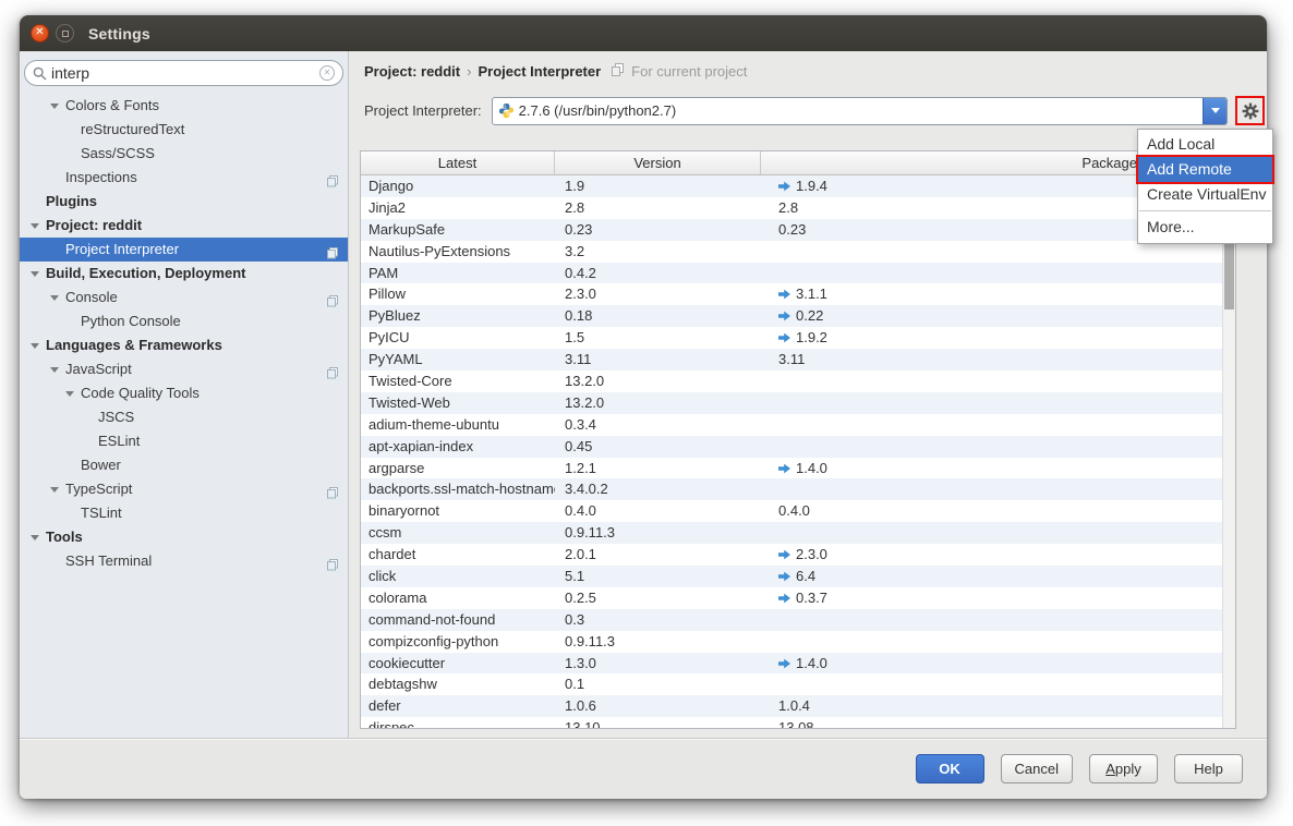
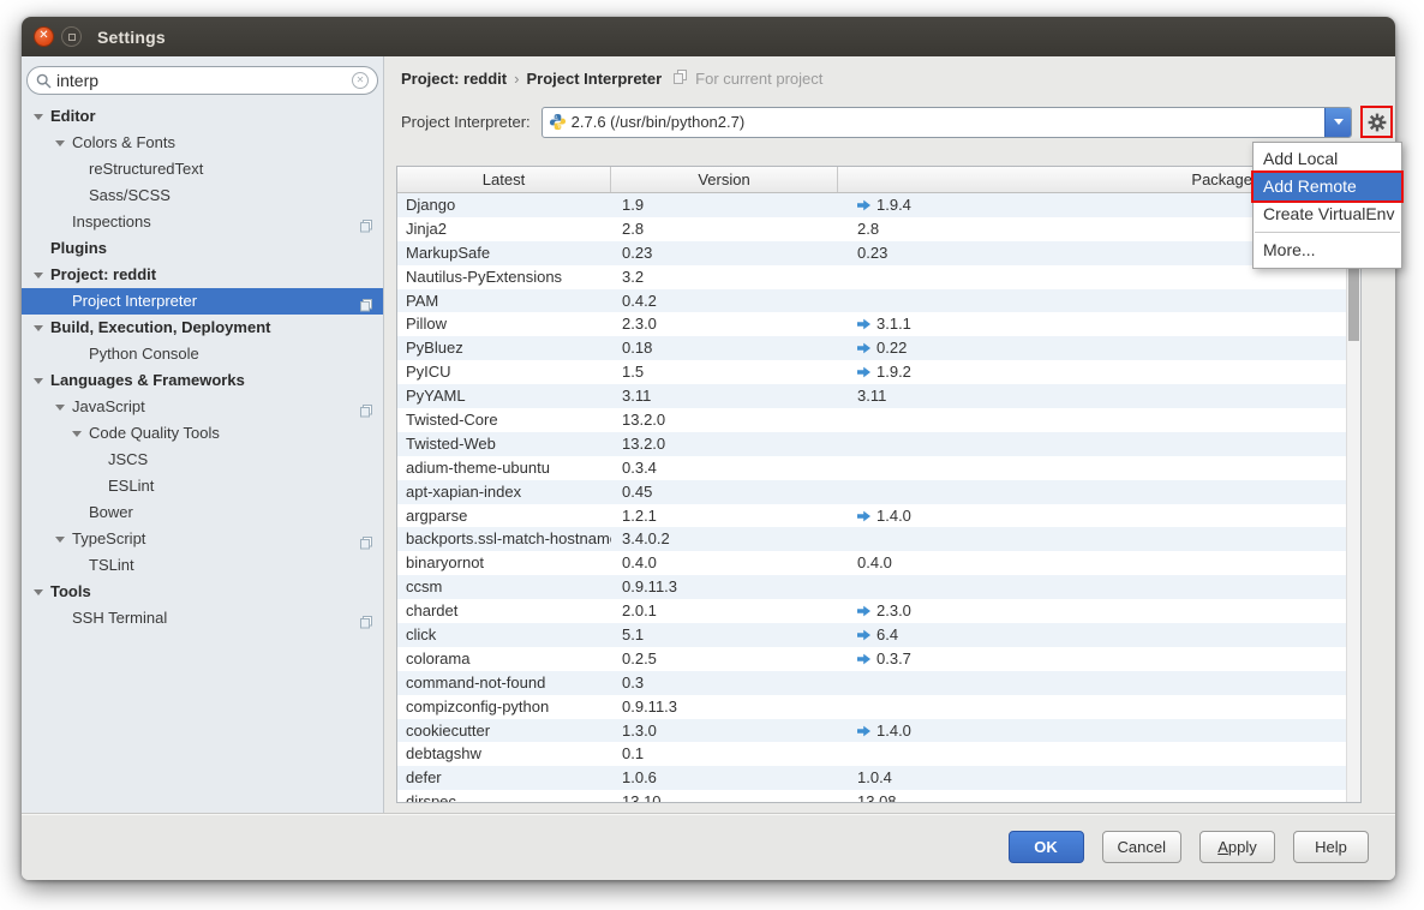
  ✕
  Settings
  interp
  ✕
+ Editor
  Colors & Fonts
  reStructuredText
  Sass/SCSS
  Inspections
  Plugins
  Project: reddit
  Project Interpreter
  Build, Execution, Deployment
- Console
  Python Console
  Languages & Frameworks
  JavaScript
  Code Quality Tools
  JSCS
  ESLint
  Bower
  TypeScript
  TSLint
  Tools
  SSH Terminal
  Project: reddit
  ›
  Project Interpreter
  For current project
  Project Interpreter:
  2.7.6 (/usr/bin/python2.7)
  Latest
  Version
  Package
  Django
  1.9
  1.9.4
  Jinja2
  2.8
  2.8
  MarkupSafe
  0.23
  0.23
  Nautilus-PyExtensions
  3.2
  PAM
  0.4.2
  Pillow
  2.3.0
  3.1.1
  PyBluez
  0.18
  0.22
  PyICU
  1.5
  1.9.2
  PyYAML
  3.11
  3.11
  Twisted-Core
  13.2.0
  Twisted-Web
  13.2.0
  adium-theme-ubuntu
  0.3.4
  apt-xapian-index
  0.45
  argparse
  1.2.1
  1.4.0
  backports.ssl-match-hostnam
  3.4.0.2
  binaryornot
  0.4.0
  0.4.0
  ccsm
  0.9.11.3
  chardet
  2.0.1
  2.3.0
  click
  5.1
  6.4
  colorama
  0.2.5
  0.3.7
  command-not-found
  0.3
  compizconfig-python
  0.9.11.3
  cookiecutter
  1.3.0
  1.4.0
  debtagshw
  0.1
  defer
  1.0.6
  1.0.4
  dirspec
  13.10
  13.08
  Add Local
  Add Remote
  Create VirtualEnv
  More...
  OK
  Cancel
  Apply
  Help
